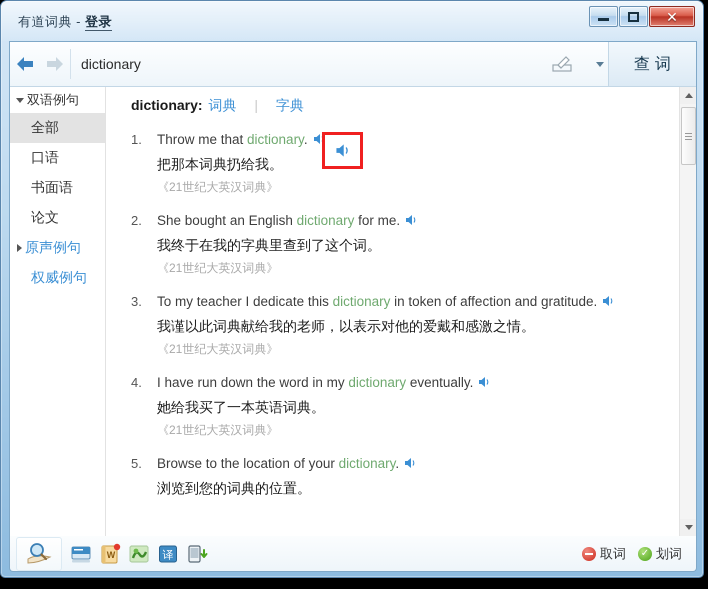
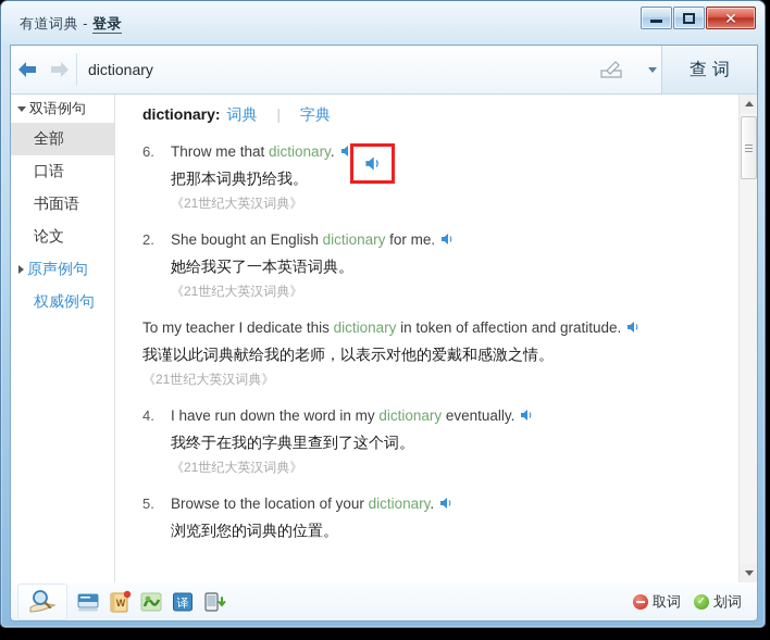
  有道词典 - 登录
  ✕
  dictionary
  查词
  双语例句
  全部
  口语
  书面语
  论文
  原声例句
  权威例句
  dictionary: 词典 | 字典
- 1.
+ 6.
  Throw me that dictionary.
  把那本词典扔给我。
  《21世纪大英汉词典》
  2.
  She bought an English dictionary for me.
- 我终于在我的字典里查到了这个词。
+ 她给我买了一本英语词典。
  《21世纪大英汉词典》
- 3.
  To my teacher I dedicate this dictionary in token of affection and gratitude.
  我谨以此词典献给我的老师，以表示对他的爱戴和感激之情。
  《21世纪大英汉词典》
  4.
  I have run down the word in my dictionary eventually.
- 她给我买了一本英语词典。
+ 我终于在我的字典里查到了这个词。
  《21世纪大英汉词典》
  5.
  Browse to the location of your dictionary.
  浏览到您的词典的位置。
  W
  译
  取词
  ✓
  划词
